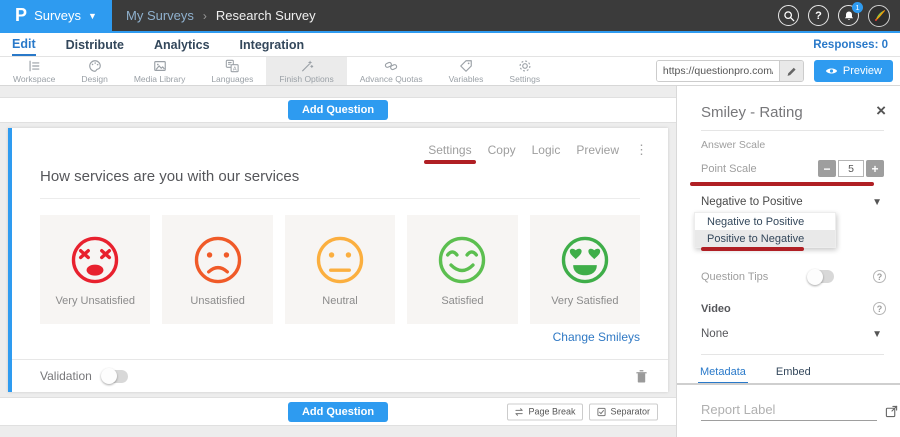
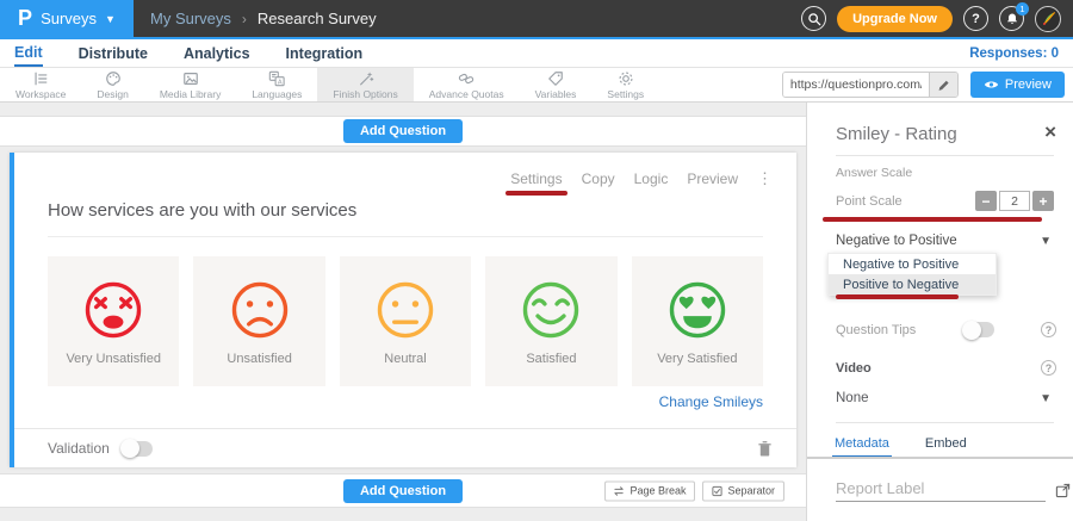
  P
  Surveys
  ▼
  My Surveys
  ›
  Research Survey
+ Upgrade Now
  ?
  1
  Edit
  Distribute
  Analytics
  Integration
  Responses: 0
  Workspace
  Design
  Media Library
  Languages
  Finish Options
  Advance Quotas
  Variables
  Settings
  https://questionpro.com
  Preview
  Add Question
  Settings
  Copy
  Logic
  Preview
  ⋮
  How services are you with our services
  Very Unsatisfied
  Unsatisfied
  Neutral
  Satisfied
  Very Satisfied
  Change Smileys
  Validation
  Add Question
  Page Break
  Separator
  Smiley - Rating
  ×
  Answer Scale
  Point Scale
  −
- 5
+ 2
  +
  Negative to Positive
  ▼
  Negative to Positive
  Positive to Negative
  Question Tips
  ?
  Video
  ?
  None
  ▼
  Metadata
  Embed
  Report Label
